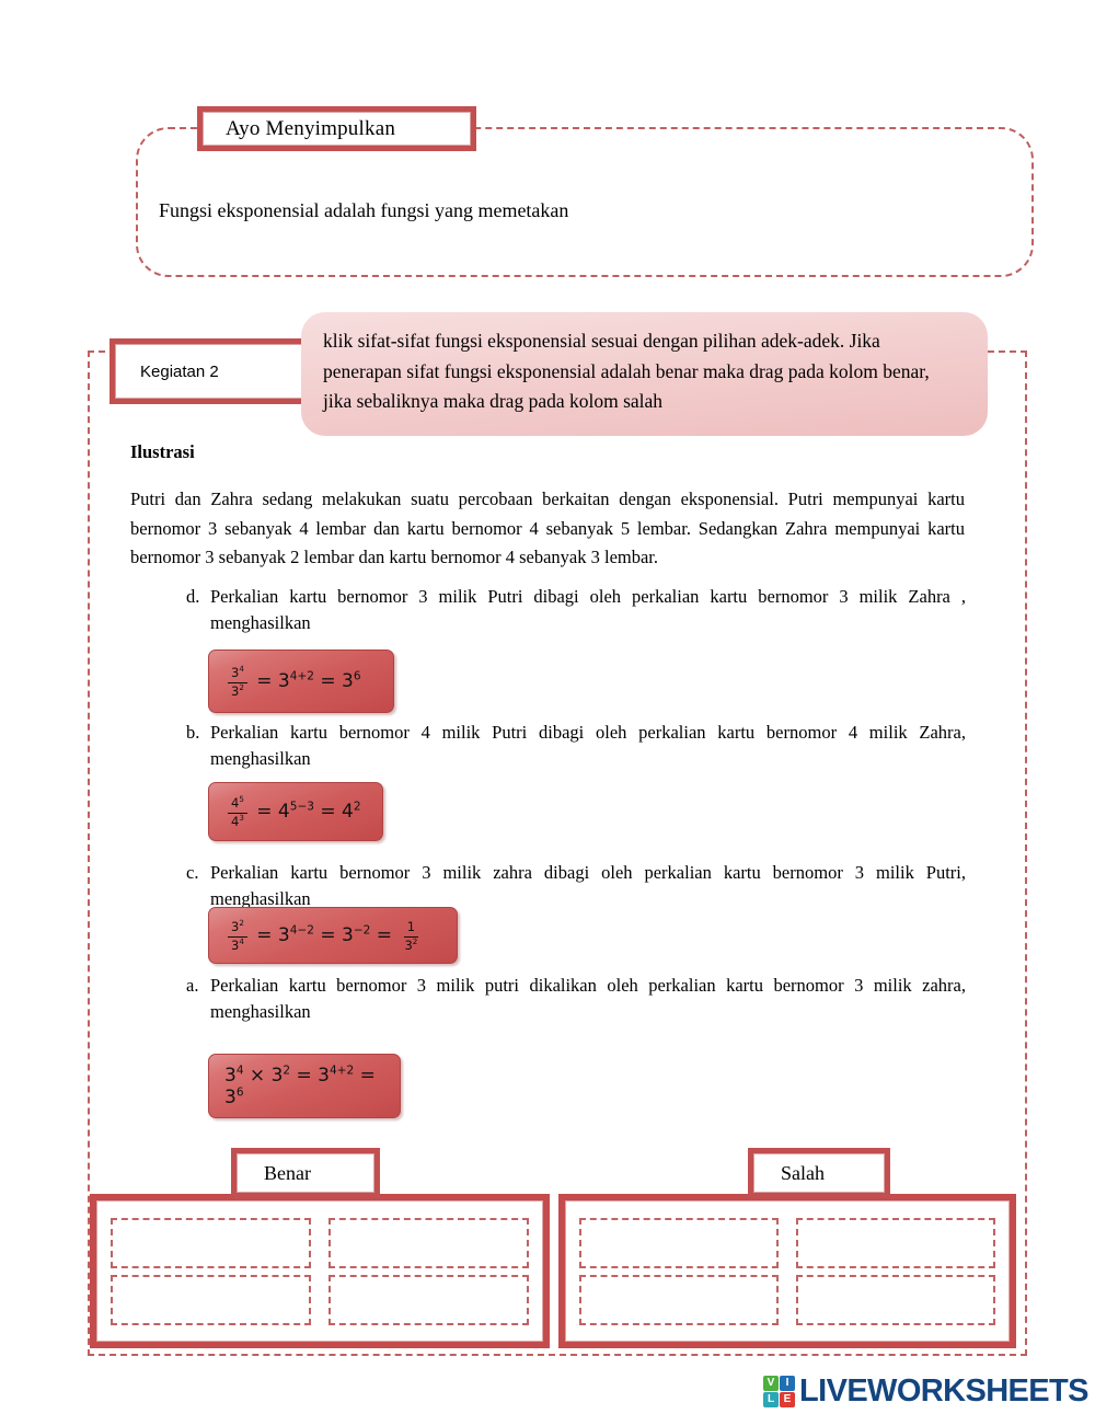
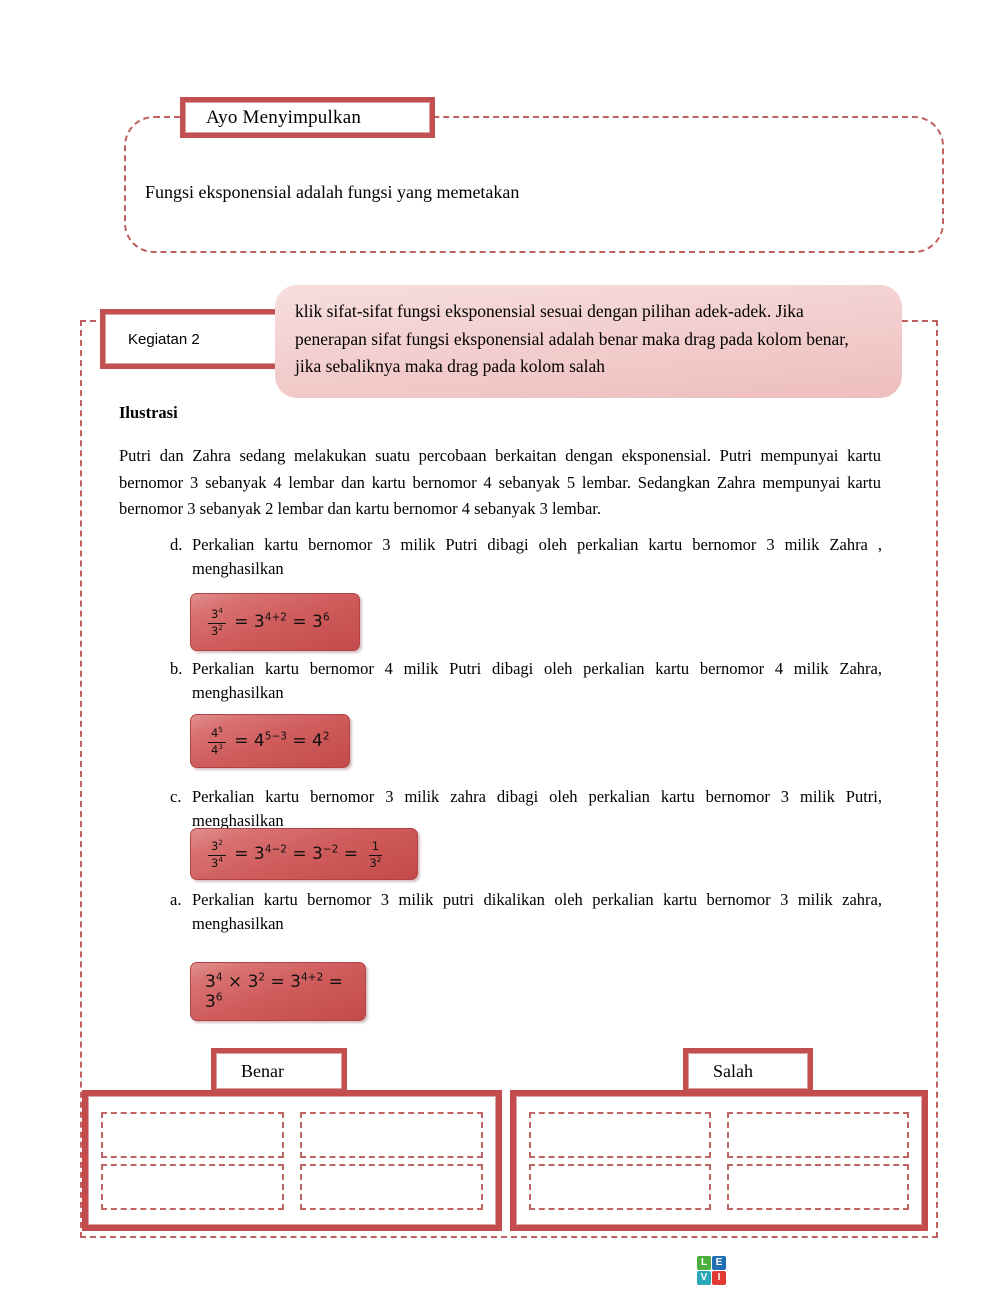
  Ayo Menyimpulkan
  Fungsi eksponensial adalah fungsi yang memetakan
  Kegiatan 2
  klik sifat-sifat fungsi eksponensial sesuai dengan pilihan adek-adek. Jika penerapan sifat fungsi eksponensial adalah benar maka drag pada kolom benar, jika sebaliknya maka drag pada kolom salah
  Ilustrasi
  Putri dan Zahra sedang melakukan suatu percobaan berkaitan dengan eksponensial. Putri mempunyai kartu bernomor 3 sebanyak 4 lembar dan kartu bernomor 4 sebanyak 5 lembar. Sedangkan Zahra mempunyai kartu bernomor 3 sebanyak 2 lembar dan kartu bernomor 4 sebanyak 3 lembar.
  d.
  Perkalian kartu bernomor 3 milik Putri dibagi oleh perkalian kartu bernomor 3 milik Zahra , menghasilkan
  34
  32
  = 34+2 = 36
  b.
  Perkalian kartu bernomor 4 milik Putri dibagi oleh perkalian kartu bernomor 4 milik Zahra, menghasilkan
  45
  43
  = 45−3 = 42
  c.
  Perkalian kartu bernomor 3 milik zahra dibagi oleh perkalian kartu bernomor 3 milik Putri, menghasilkan
  32
  34
  = 34−2 = 3−2 =
  1
  32
  a.
  Perkalian kartu bernomor 3 milik putri dikalikan oleh perkalian kartu bernomor 3 milik zahra, menghasilkan
  34 × 32 = 34+2 = 36
  Benar
  Salah
- V
+ L
- I
+ E
- L
+ V
- E
+ I
- LIVEWORKSHEETS
